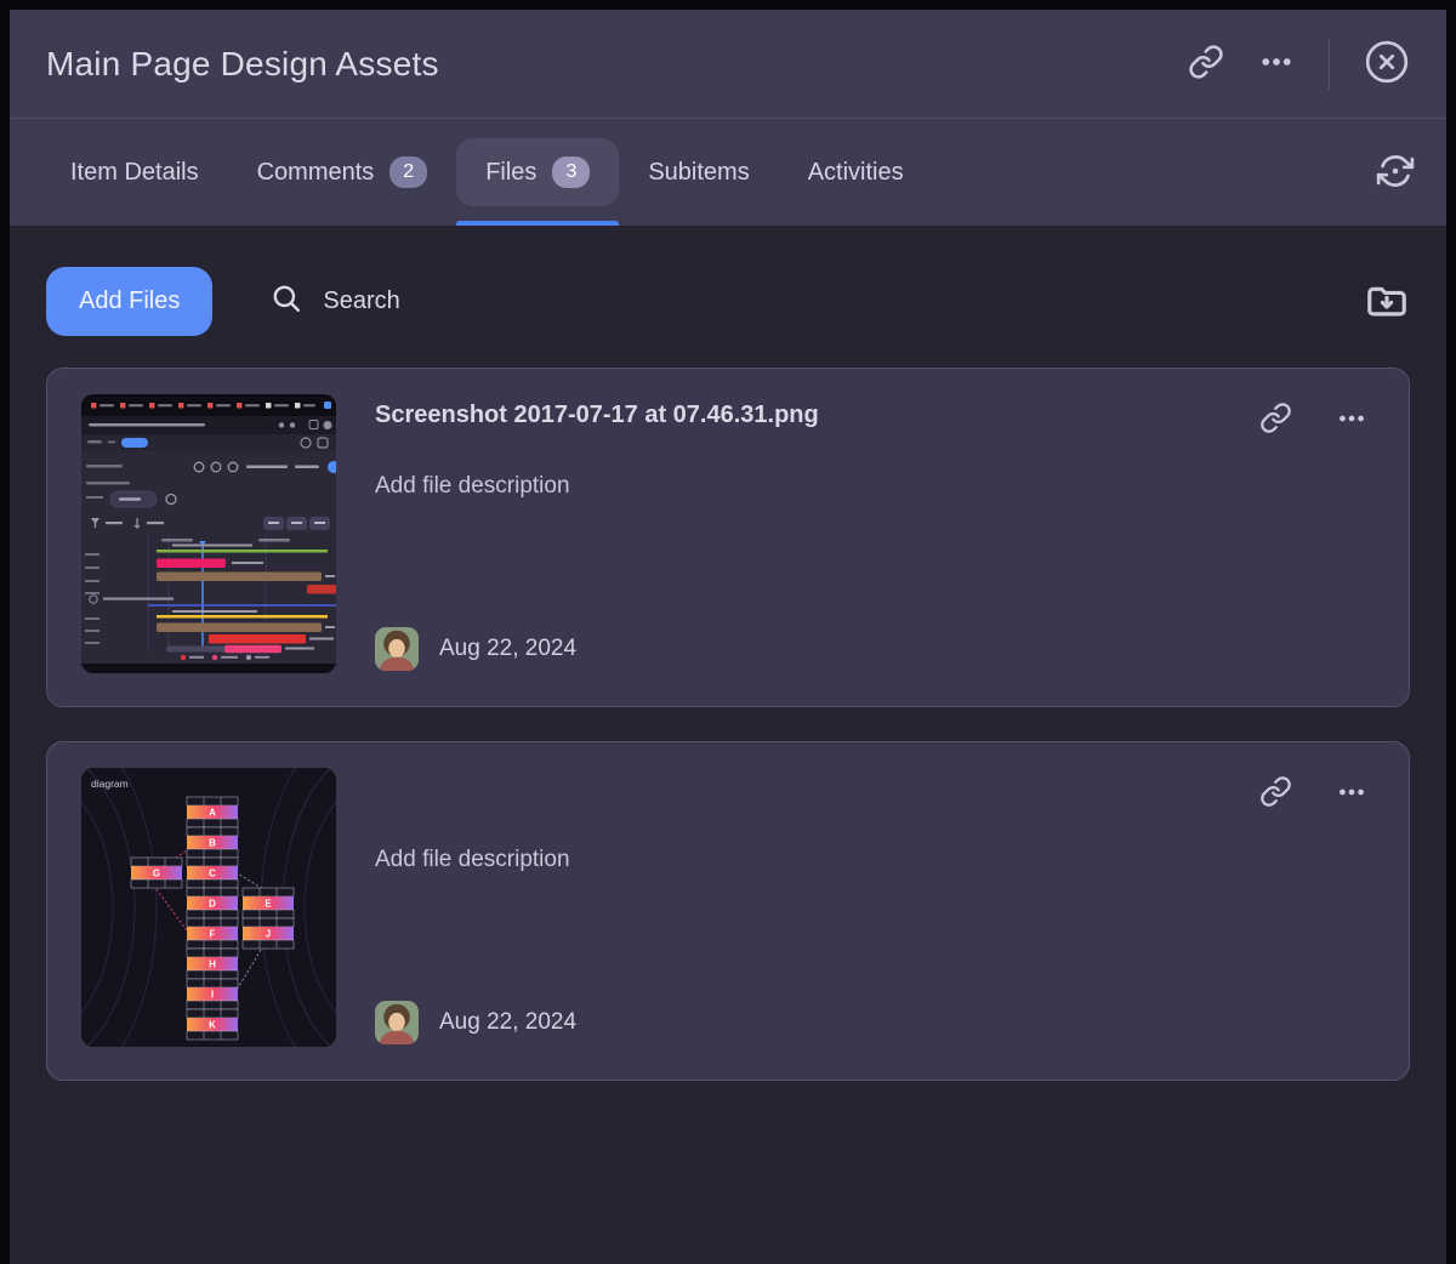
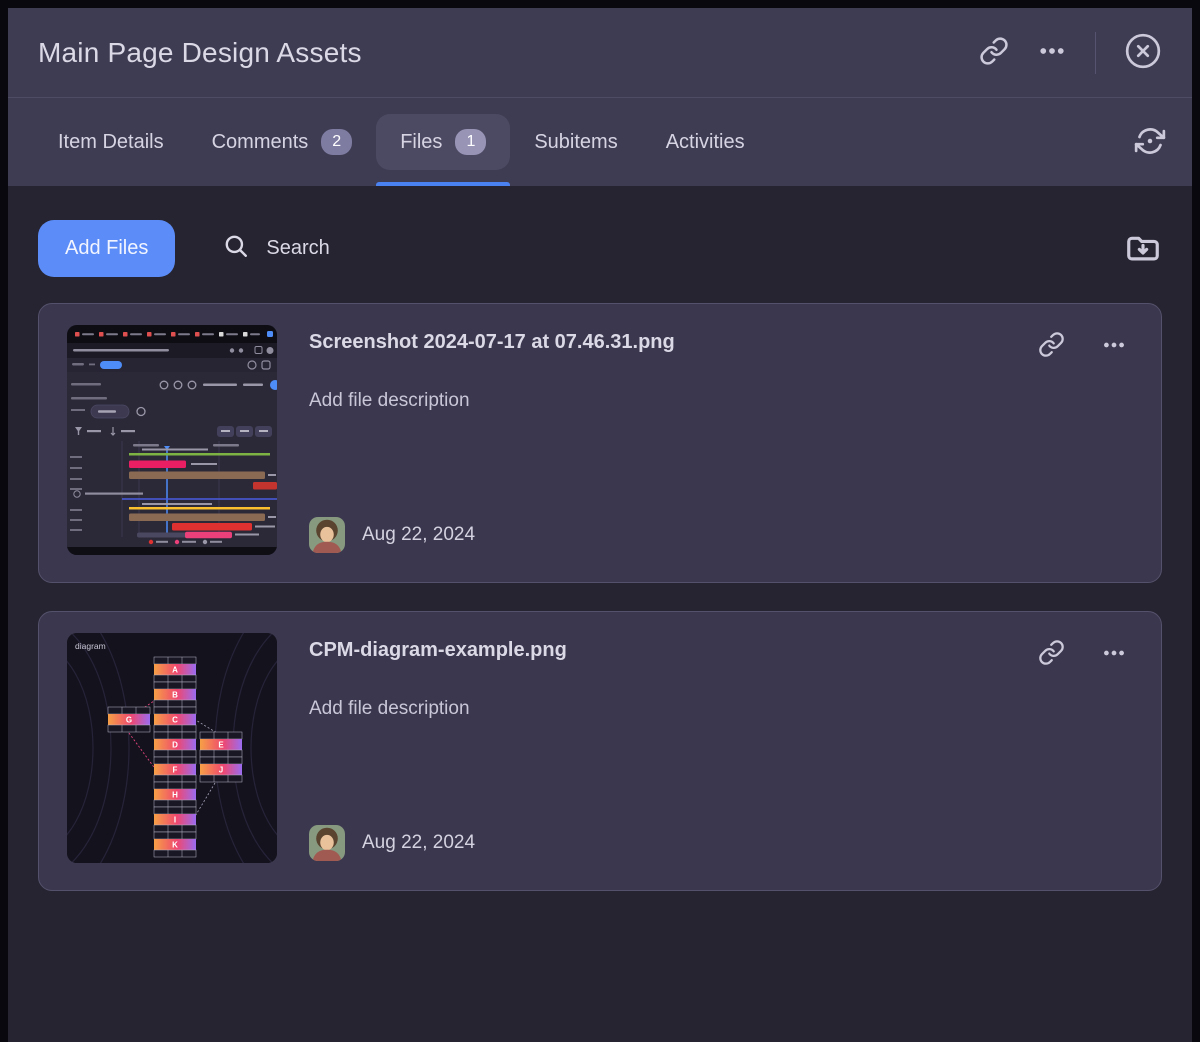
  Main Page Design Assets
  Item Details
  Comments
  2
  Files
- 3
+ 1
  Subitems
  Activities
  Add Files
  Search
- Screenshot 2017-07-17 at 07.46.31.png
+ Screenshot 2024-07-17 at 07.46.31.png
  Add file description
  Aug 22, 2024
  diagram
  A
  B
  C
  G
  D
  E
  F
  J
  H
  I
  K
+ CPM-diagram-example.png
  Add file description
  Aug 22, 2024
